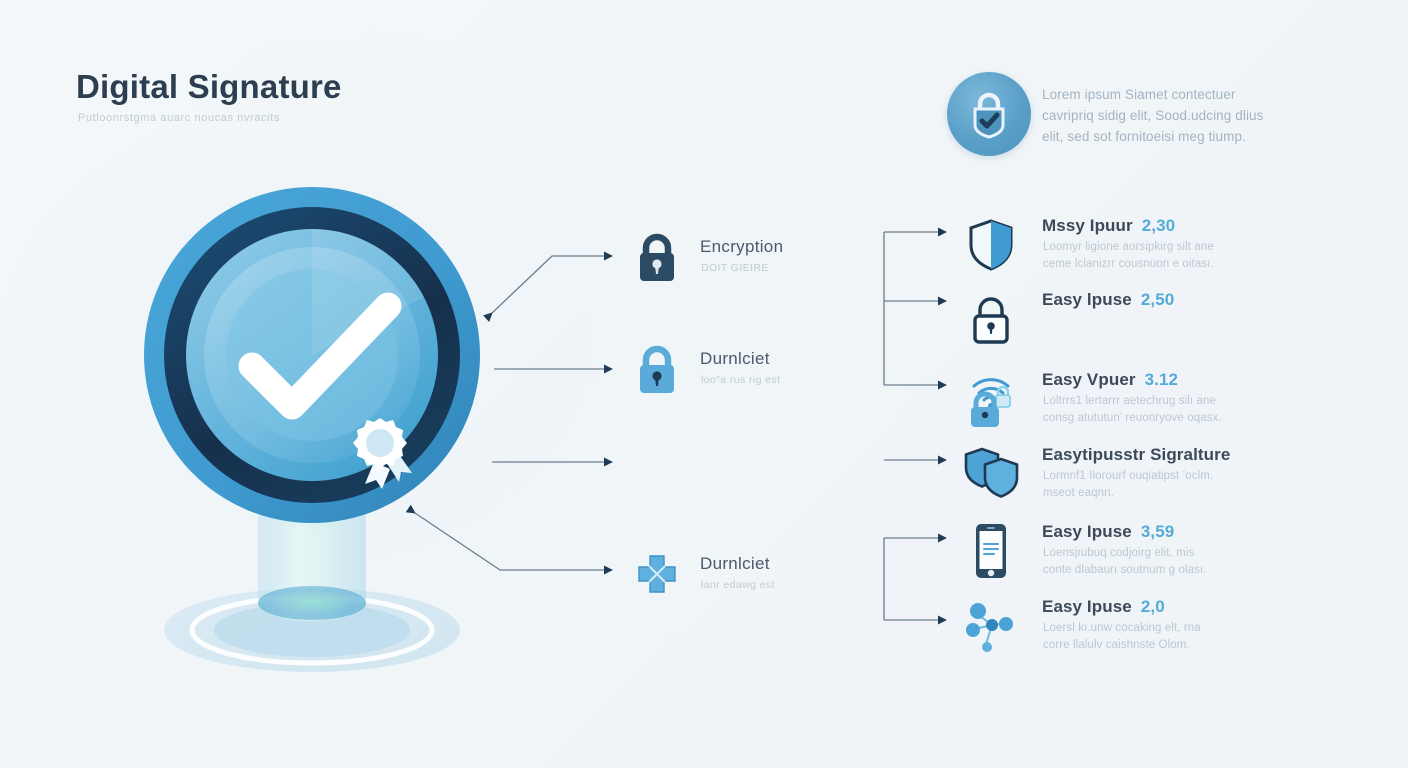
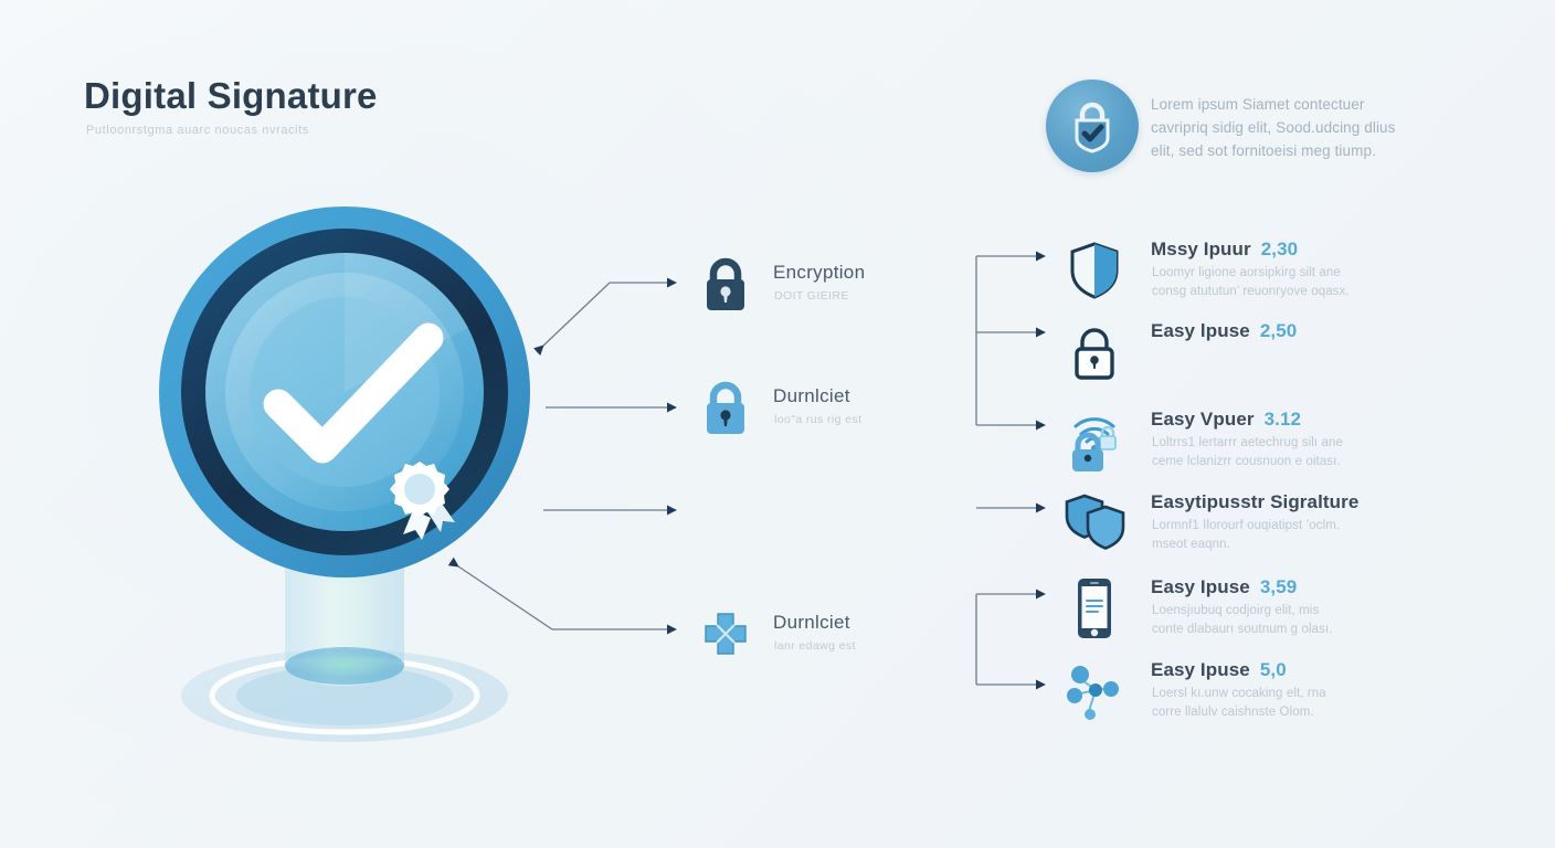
  Digital Signature
  Putloonrstgma auarc noucas nvracits
  Lorem ipsum Siamet contectuer
  cavripriq sidig elit, Sood.udcing dlius
  elit, sed sot fornitoeisi meg tiump.
  Encryption
  DOIT GIEIRE
  Durnlciet
  loo"a rus rig est
  Durnlciet
  lanr edawg est
  Mssy Ipuur 2,30
  Loomyr ligione aorsipkirg silt ane
- ceme lclanizrr cousnuon e oitası.
+ consg atututun’ reuonryove oqasx.
  Easy lpuse 2,50
  Easy Vpuer 3.12
  Loltrrs1 lertarrr aetechrug silı ane
- consg atututun’ reuonryove oqasx.
+ ceme lclanizrr cousnuon e oitası.
  Easytipusstr Sigralture
  Lormnf1 Ilorourf ouqiatipst ’oclm.
  mseot eaqnn.
  Easy Ipuse 3,59
  Loensjıubuq codjoirg elit, mis
  conte dlabaurı soutnum g olası.
- Easy Ipuse 2,0
+ Easy Ipuse 5,0
  Loersl kı.unw cocaking elt, rna
  corre llalulv caishnste Olom.
